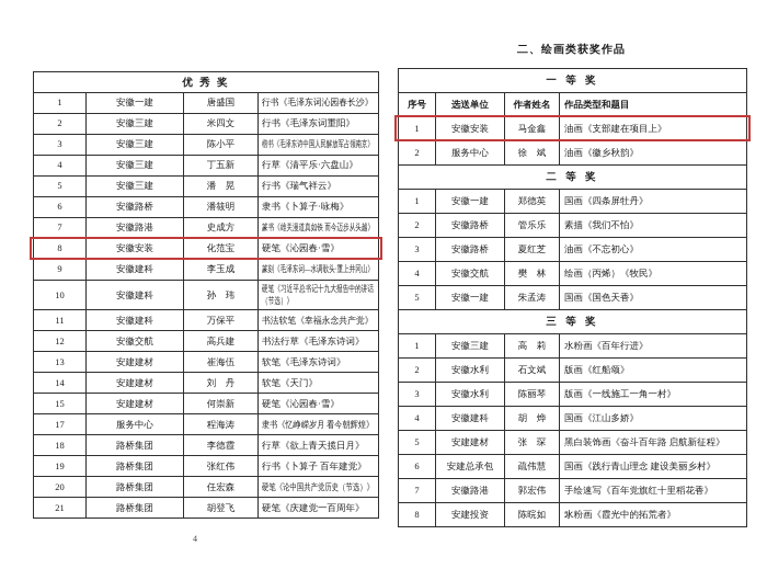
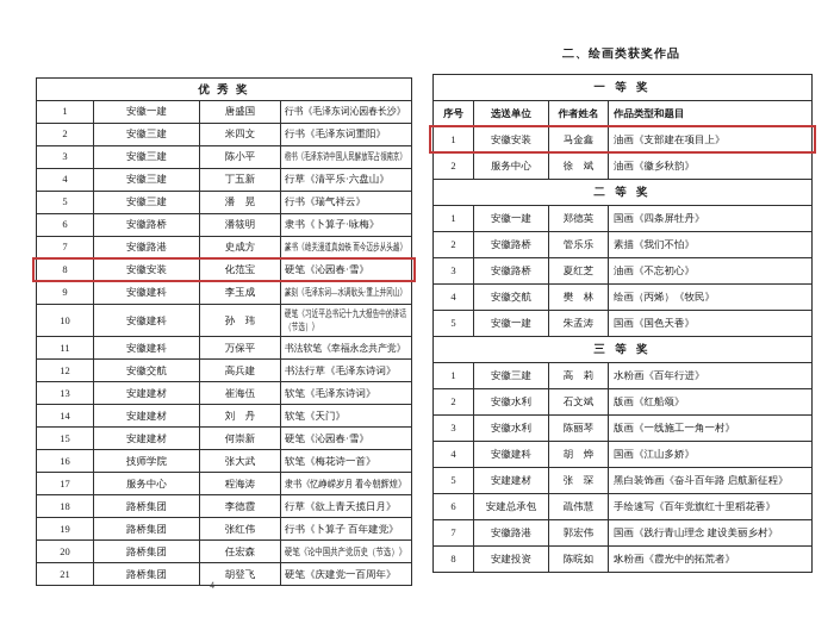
  优 秀 奖
  1
  安徽一建
  唐盛国
  行书《毛泽东词沁园春长沙》
  2
  安徽三建
  米四文
  行书《毛泽东词重阳》
  3
  安徽三建
  陈小平
  楷书《毛泽东诗中国人民解放军占领南京》
  4
  安徽三建
  丁五新
  行草《清平乐·六盘山》
  5
  安徽三建
  潘 晃
  行书《瑞气祥云》
  6
  安徽路桥
  潘筱明
  隶书《卜算子·咏梅》
  7
  安徽路港
  史成方
  篆书《雄关漫道真如铁 而今迈步从头越》
  8
  安徽安装
  化范宝
  硬笔《沁园春·雪》
  9
  安徽建科
  李玉成
  篆刻《毛泽东词—水调歌头·重上井冈山》
  10
  安徽建科
  孙 玮
  硬笔《习近平总书记十九大报告中的讲话
  （节选）》
  11
  安徽建科
  万保平
  书法软笔《幸福永念共产党》
  12
  安徽交航
  高兵建
  书法行草《毛泽东诗词》
  13
  安建建材
  崔海伍
  软笔《毛泽东诗词》
  14
  安建建材
  刘 丹
  软笔《天门》
  15
  安建建材
  何崇新
  硬笔《沁园春·雪》
+ 16
+ 技师学院
+ 张大武
+ 软笔《梅花诗一首》
  17
  服务中心
  程海涛
  隶书《忆峥嵘岁月 看今朝辉煌》
  18
  路桥集团
  李德霞
  行草《欲上青天揽日月》
  19
  路桥集团
  张红伟
  行书《卜算子 百年建党》
  20
  路桥集团
  任宏森
  硬笔《论中国共产党历史（节选）》
  21
  路桥集团
  胡登飞
  硬笔《庆建党一百周年》
  二、绘画类获奖作品
  一 等 奖
  序号
  选送单位
  作者姓名
  作品类型和题目
  1
  安徽安装
  马金鑫
  油画《支部建在项目上》
  2
  服务中心
  徐 斌
  油画《徽乡秋韵》
  二 等 奖
  1
  安徽一建
  郑德英
  国画《四条屏牡丹》
  2
  安徽路桥
  管乐乐
  素描《我们不怕》
  3
  安徽路桥
  夏红芝
  油画《不忘初心》
  4
  安徽交航
  樊 林
  绘画（丙烯）《牧民》
  5
  安徽一建
  朱孟涛
  国画《国色天香》
  三 等 奖
  1
  安徽三建
  高 莉
  水粉画《百年行进》
  2
  安徽水利
  石文斌
  版画《红船颂》
  3
  安徽水利
  陈丽琴
  版画《一线施工一角一村》
  4
  安徽建科
  胡 烨
  国画《江山多娇》
  5
  安建建材
  张 琛
  黑白装饰画《奋斗百年路 启航新征程》
  6
  安建总承包
  疏伟慧
- 国画《践行青山理念 建设美丽乡村》
+ 手绘速写《百年党旗红十里稻花香》
  7
  安徽路港
  郭宏伟
- 手绘速写《百年党旗红十里稻花香》
+ 国画《践行青山理念 建设美丽乡村》
  8
  安建投资
  陈晥如
  水粉画《霞光中的拓荒者》
  4
  5
